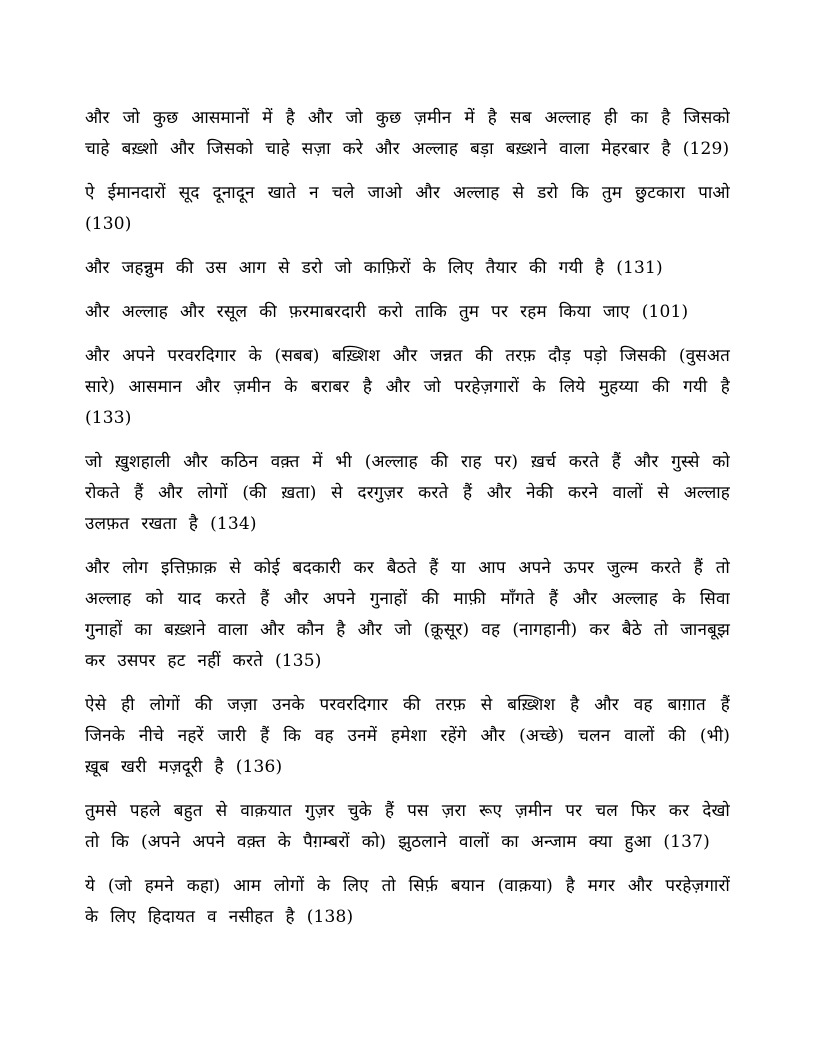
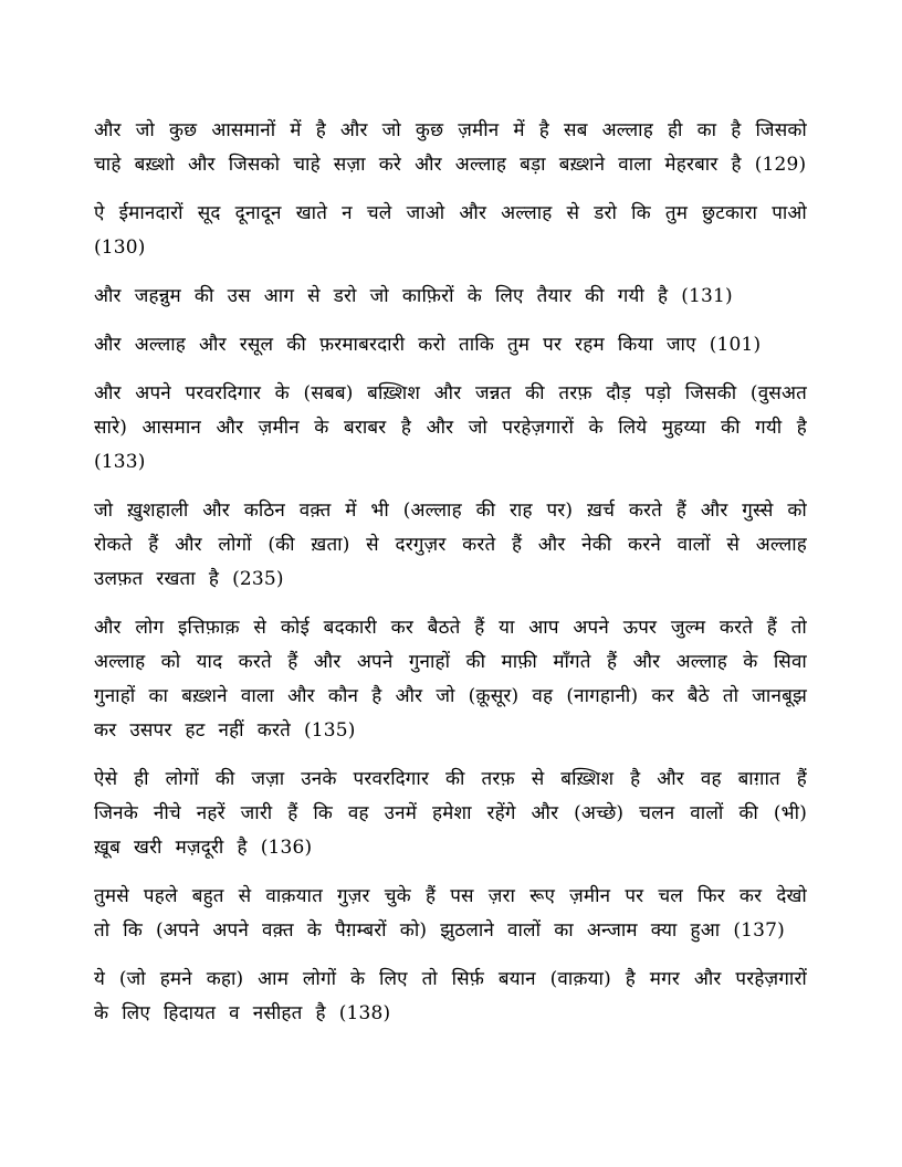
  और जो कुछ आसमानों में है और जो कुछ ज़मीन में है सब अल्लाह ही का है जिसको चाहे बख़्शो और जिसको चाहे सज़ा करे और अल्लाह बड़ा बख़्शने वाला मेहरबार है (129)
  ऐ ईमानदारों सूद दूनादून खाते न चले जाओ और अल्लाह से डरो कि तुम छुटकारा पाओ (130)
  और जहन्नुम की उस आग से डरो जो काफ़िरों के लिए तैयार की गयी है (131)
  और अल्लाह और रसूल की फ़रमाबरदारी करो ताकि तुम पर रहम किया जाए (101)
  और अपने परवरदिगार के (सबब) बख़्शिश और जन्नत की तरफ़ दौड़ पड़ो जिसकी (वुसअत सारे) आसमान और ज़मीन के बराबर है और जो परहेज़गारों के लिये मुहय्या की गयी है (133)
- जो ख़ुशहाली और कठिन वक़्त में भी (अल्लाह की राह पर) ख़र्च करते हैं और गुस्से को रोकते हैं और लोगों (की ख़ता) से दरगुज़र करते हैं और नेकी करने वालों से अल्लाह उलफ़त रखता है (134)
+ जो ख़ुशहाली और कठिन वक़्त में भी (अल्लाह की राह पर) ख़र्च करते हैं और गुस्से को रोकते हैं और लोगों (की ख़ता) से दरगुज़र करते हैं और नेकी करने वालों से अल्लाह उलफ़त रखता है (235)
  और लोग इत्तिफ़ाक़ से कोई बदकारी कर बैठते हैं या आप अपने ऊपर जुल्म करते हैं तो अल्लाह को याद करते हैं और अपने गुनाहों की माफ़ी माँगते हैं और अल्लाह के सिवा गुनाहों का बख़्शने वाला और कौन है और जो (क़ूसूर) वह (नागहानी) कर बैठे तो जानबूझ कर उसपर हट नहीं करते (135)
  ऐसे ही लोगों की जज़ा उनके परवरदिगार की तरफ़ से बख़्शिश है और वह बाग़ात हैं जिनके नीचे नहरें जारी हैं कि वह उनमें हमेशा रहेंगे और (अच्छे) चलन वालों की (भी) ख़ूब खरी मज़दूरी है (136)
  तुमसे पहले बहुत से वाक़यात गुज़र चुके हैं पस ज़रा रूए ज़मीन पर चल फिर कर देखो तो कि (अपने अपने वक़्त के पैग़म्बरों को) झुठलाने वालों का अन्जाम क्या हुआ (137)
  ये (जो हमने कहा) आम लोगों के लिए तो सिर्फ़ बयान (वाक़या) है मगर और परहेज़गारों के लिए हिदायत व नसीहत है (138)
